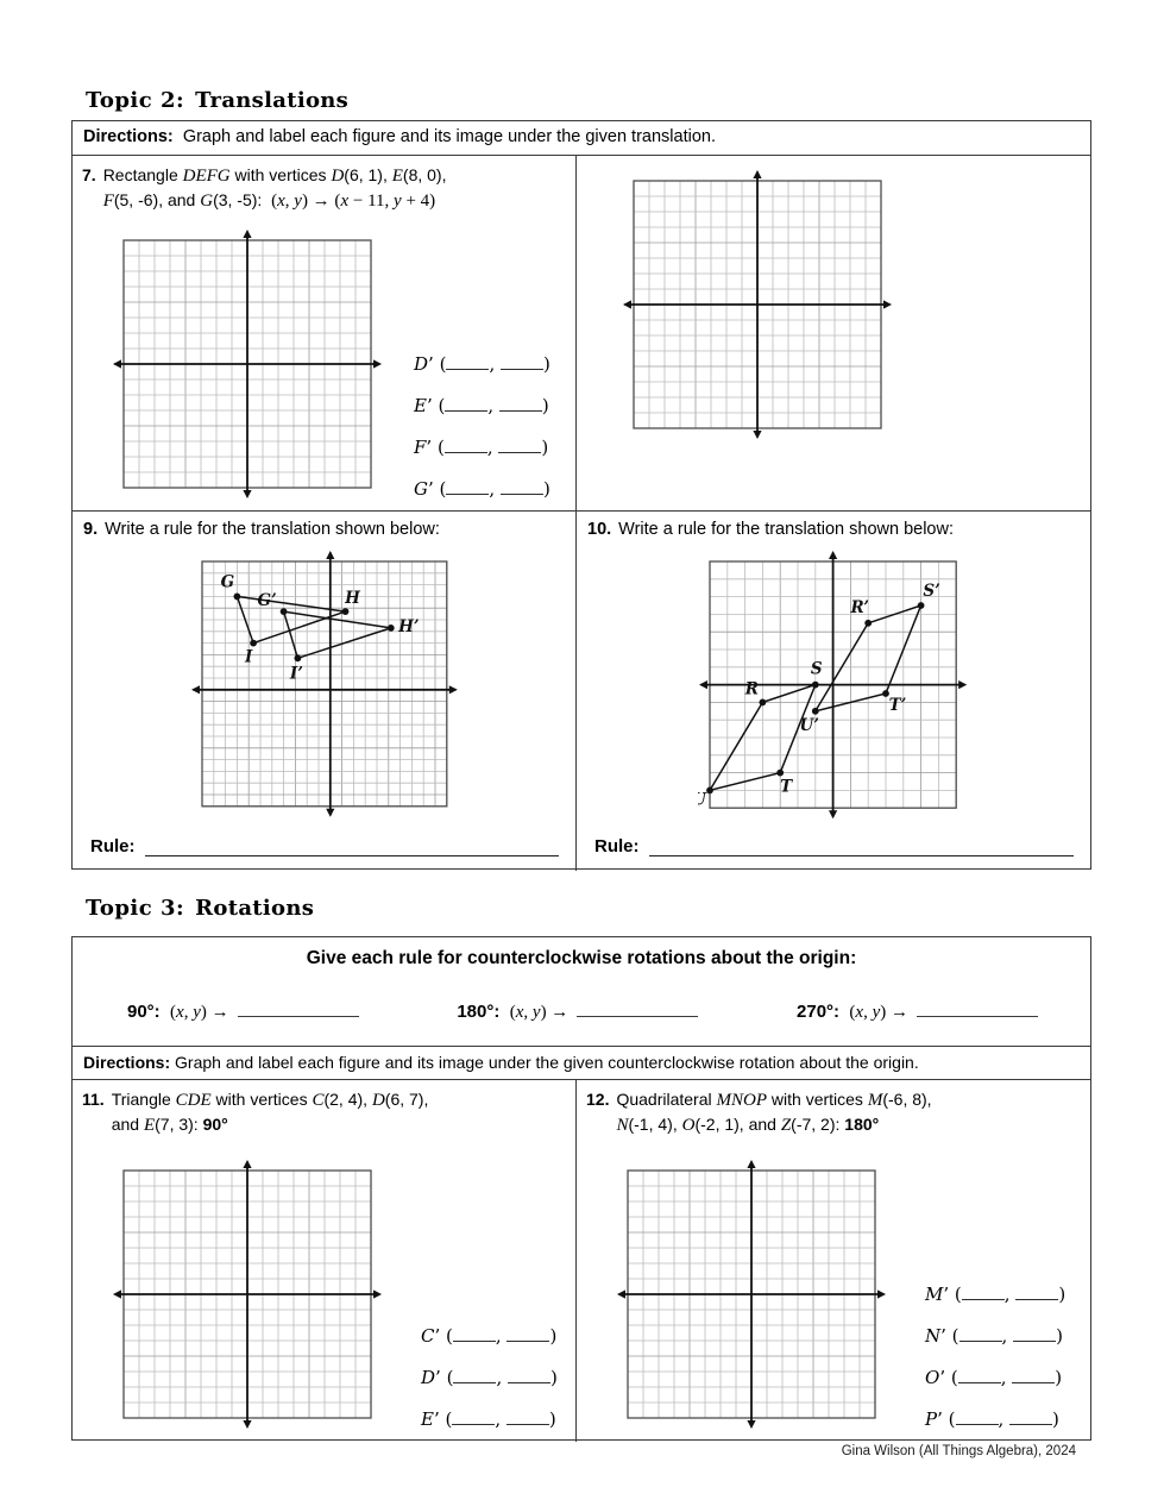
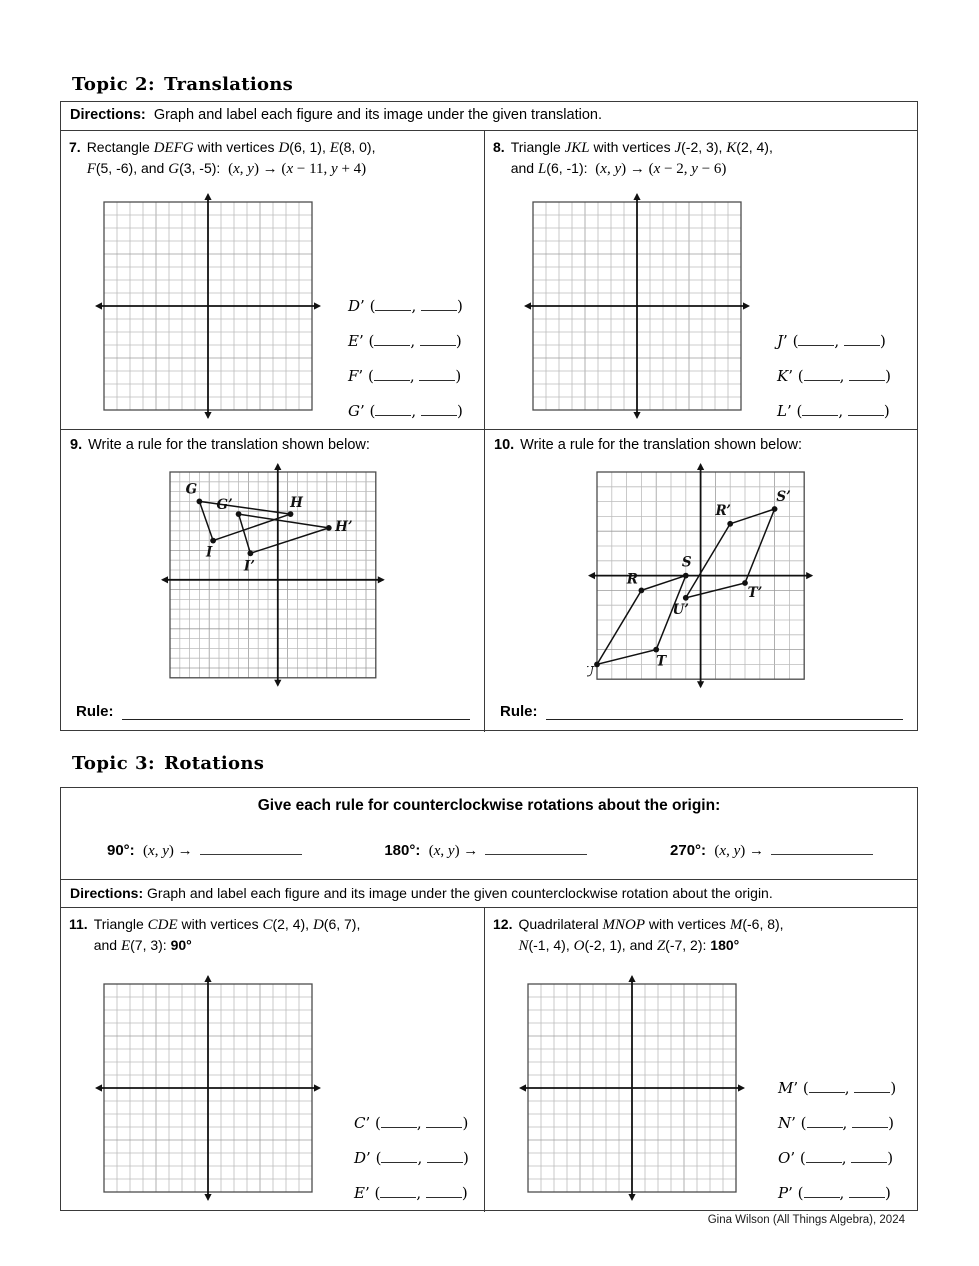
  Topic 2:
  Translations
  Directions: Graph and label each figure and its image under the given translation.
  7.
  Rectangle DEFG with vertices D(6, 1), E(8, 0),
  F(5, -6), and G(3, -5): (x, y) → (x − 11, y + 4)
  D’ ( , )
  E’ ( , )
  F’ ( , )
  G’ ( , )
+ 8.
+ Triangle JKL with vertices J(-2, 3), K(2, 4),
+ and L(6, -1): (x, y) → (x − 2, y − 6)
+ J’ ( , )
+ K’ ( , )
+ L’ ( , )
  9.
  Write a rule for the translation shown below:
  G
  H
  I
  G’
  H’
  I’
  Rule:
  10.
  Write a rule for the translation shown below:
  R
  S
  T
  U
  R’
  S’
  T’
  U’
  Rule:
  Topic 3:
  Rotations
  Give each rule for counterclockwise rotations about the origin:
  90°: (x, y) →
  180°: (x, y) →
  270°: (x, y) →
  Directions: Graph and label each figure and its image under the given counterclockwise rotation about the origin.
  11.
  Triangle CDE with vertices C(2, 4), D(6, 7),
  and E(7, 3): 90°
  C’ ( , )
  D’ ( , )
  E’ ( , )
  12.
  Quadrilateral MNOP with vertices M(-6, 8),
  N(-1, 4), O(-2, 1), and Z(-7, 2): 180°
  M’ ( , )
  N’ ( , )
  O’ ( , )
  P’ ( , )
  Gina Wilson (All Things Algebra), 2024
